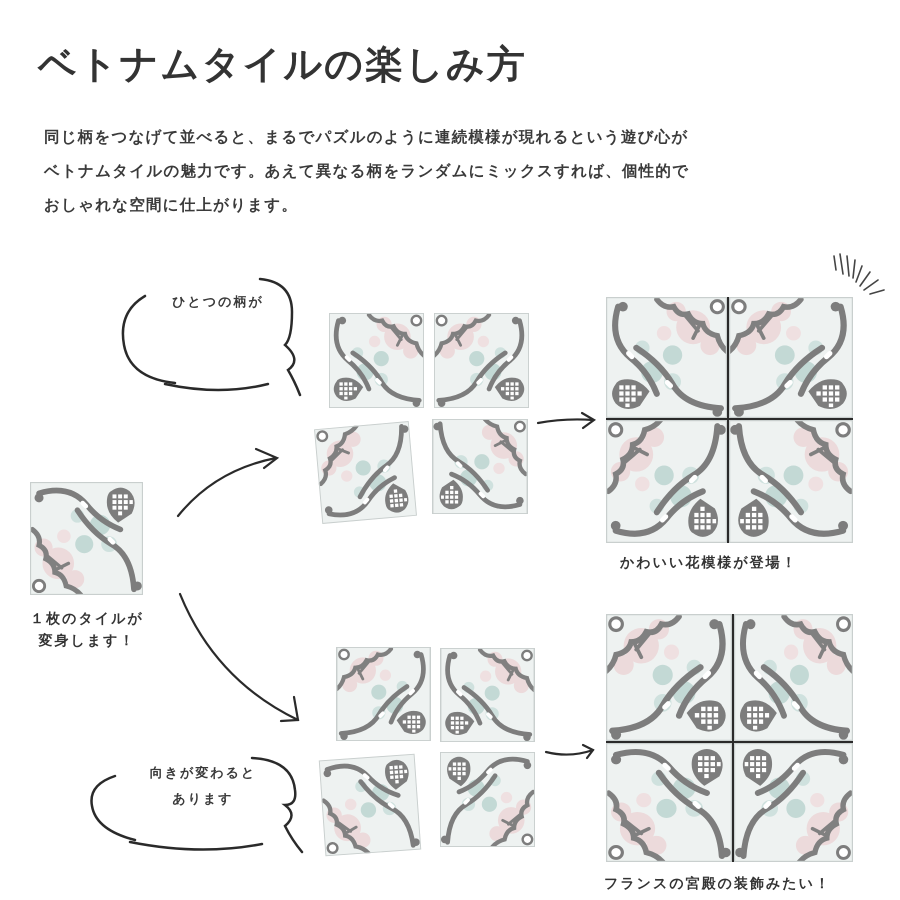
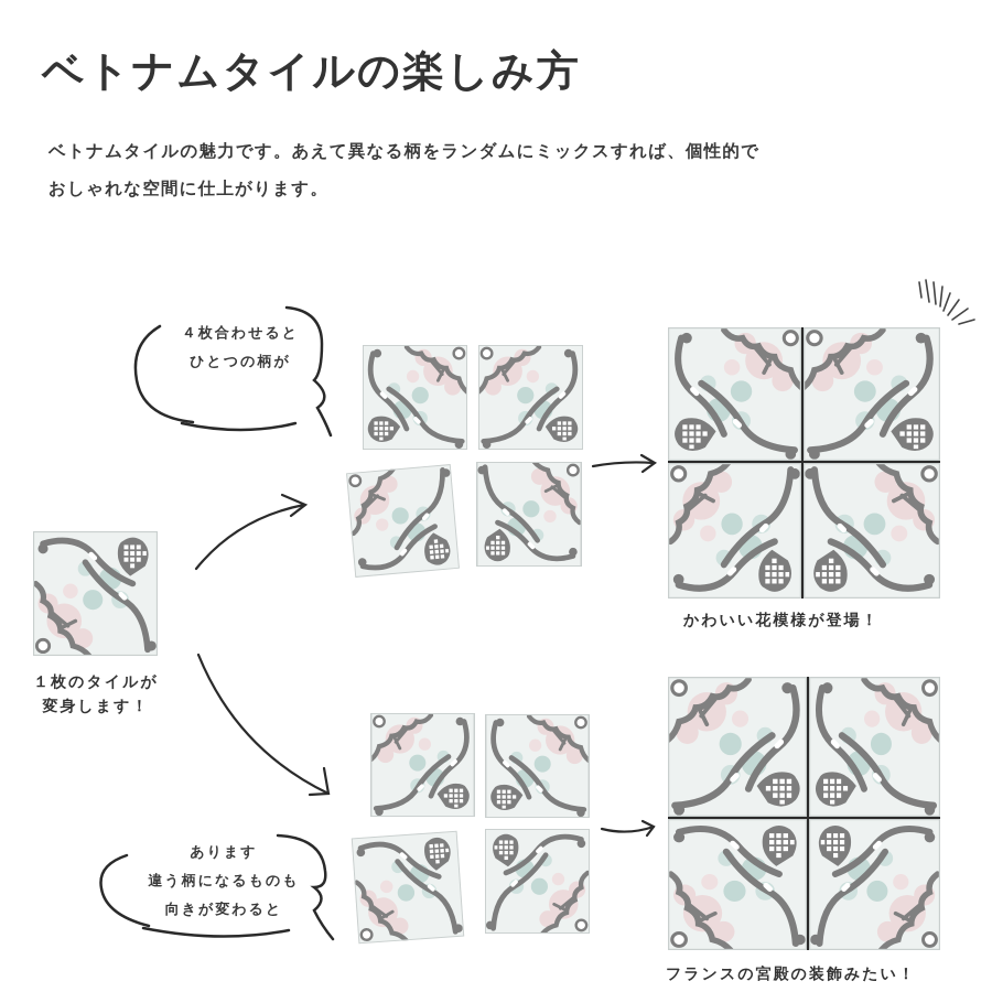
  ベトナムタイルの楽しみ方
- 同じ柄をつなげて並べると、まるでパズルのように連続模様が現れるという遊び心が
  ベトナムタイルの魅力です。あえて異なる柄をランダムにミックスすれば、個性的で
  おしゃれな空間に仕上がります。
  １枚のタイルが
  変身します！
+ ４枚合わせると
  ひとつの柄が
- 向きが変わると
+ あります
+ 違う柄になるものも
- あります
+ 向きが変わると
  かわいい花模様が登場！
  フランスの宮殿の装飾みたい！
